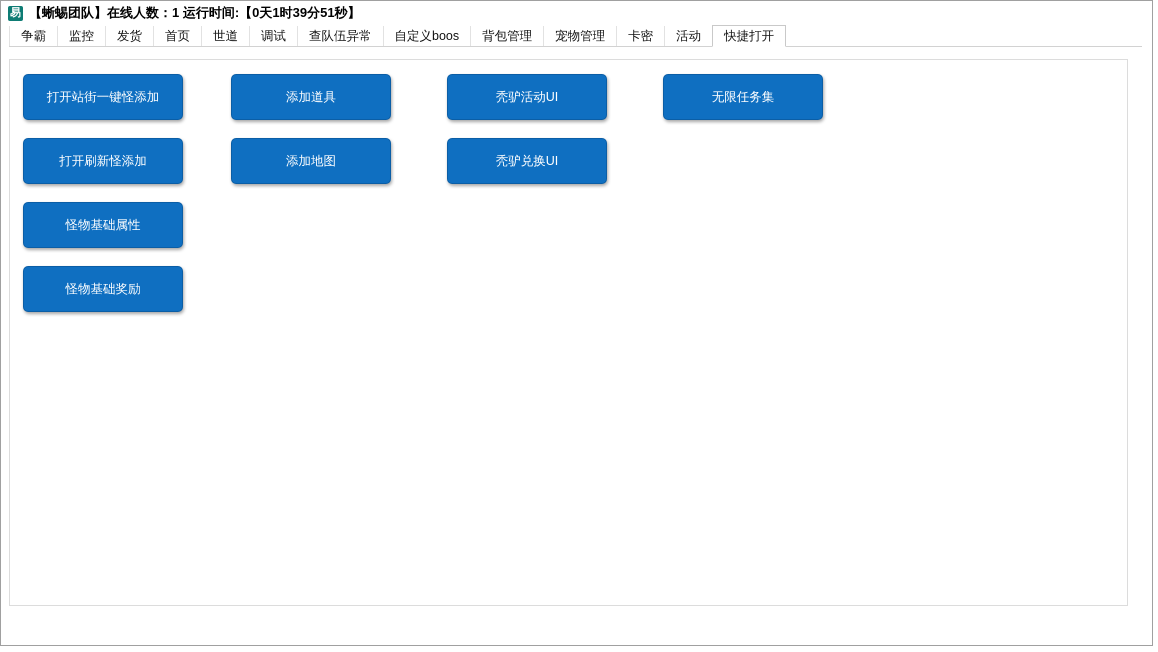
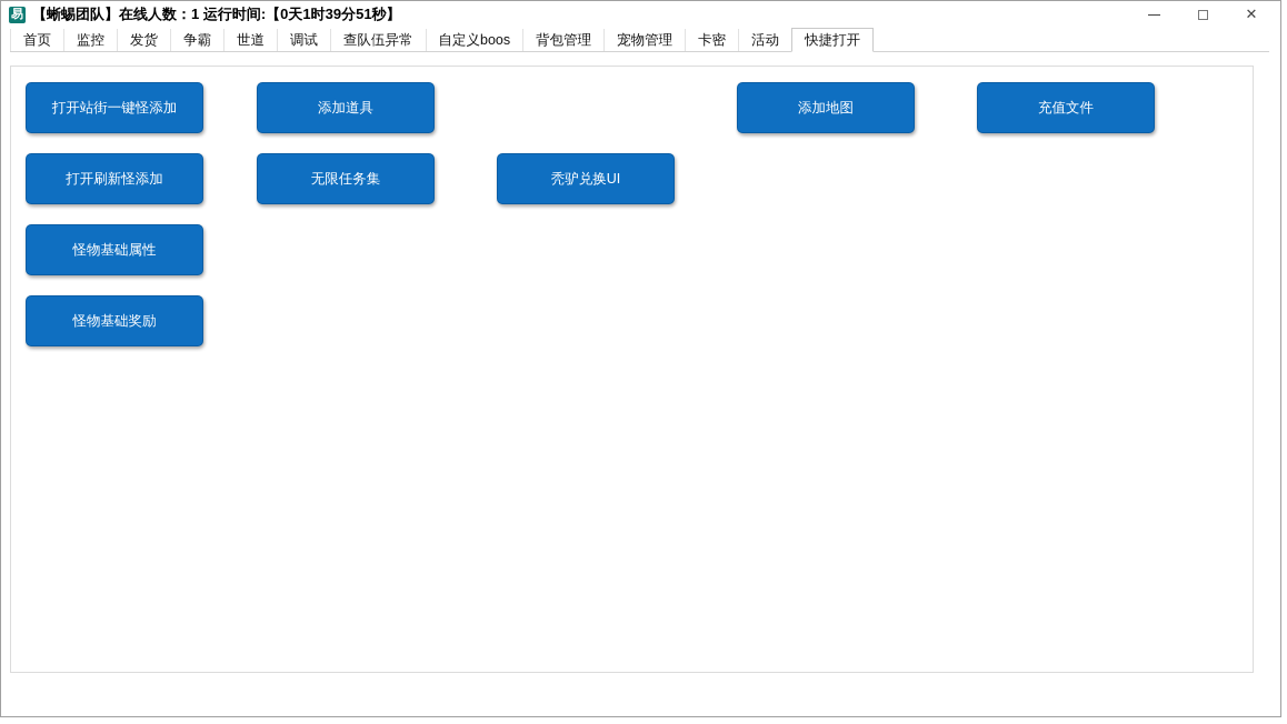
  易
  【蜥蜴团队】在线人数：1 运行时间:【0天1时39分51秒】
+ ✕
- 争霸
+ 首页
  监控
  发货
- 首页
+ 争霸
  世道
  调试
  查队伍异常
  自定义boos
  背包管理
  宠物管理
  卡密
  活动
  快捷打开
  打开站街一键怪添加
  添加道具
- 秃驴活动UI
- 无限任务集
+ 添加地图
+ 充值文件
  打开刷新怪添加
- 添加地图
+ 无限任务集
  秃驴兑换UI
  怪物基础属性
  怪物基础奖励
